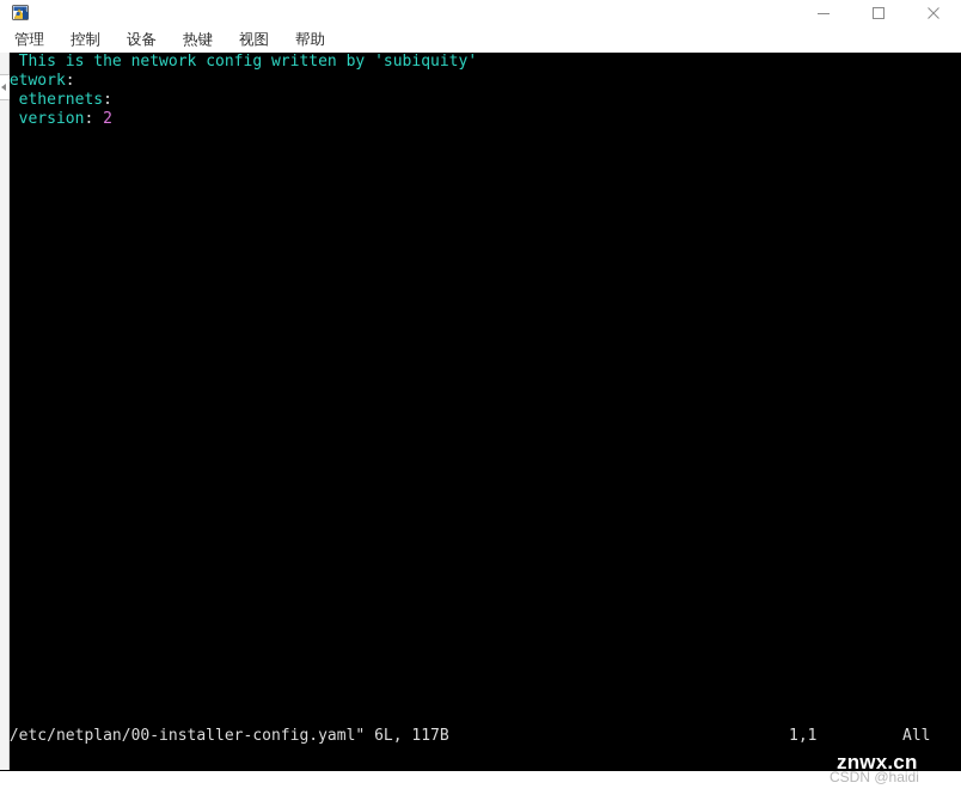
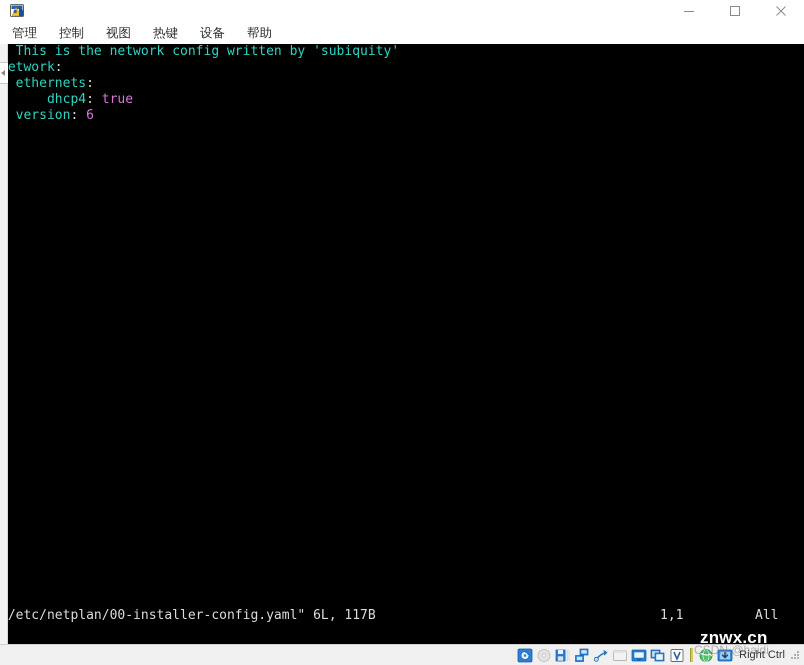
  管理
  控制
- 设备
+ 视图
  热键
- 视图
+ 设备
  帮助
  This is the network config written by 'subiquity'
  etwork:
  ethernets:
+ dhcp4: true
- version: 2
+ version: 6
  /etc/netplan/00-installer-config.yaml" 6L, 117B
  1,1
  All
  znwx.cn
  CSDN @haidi
+ Right Ctrl
